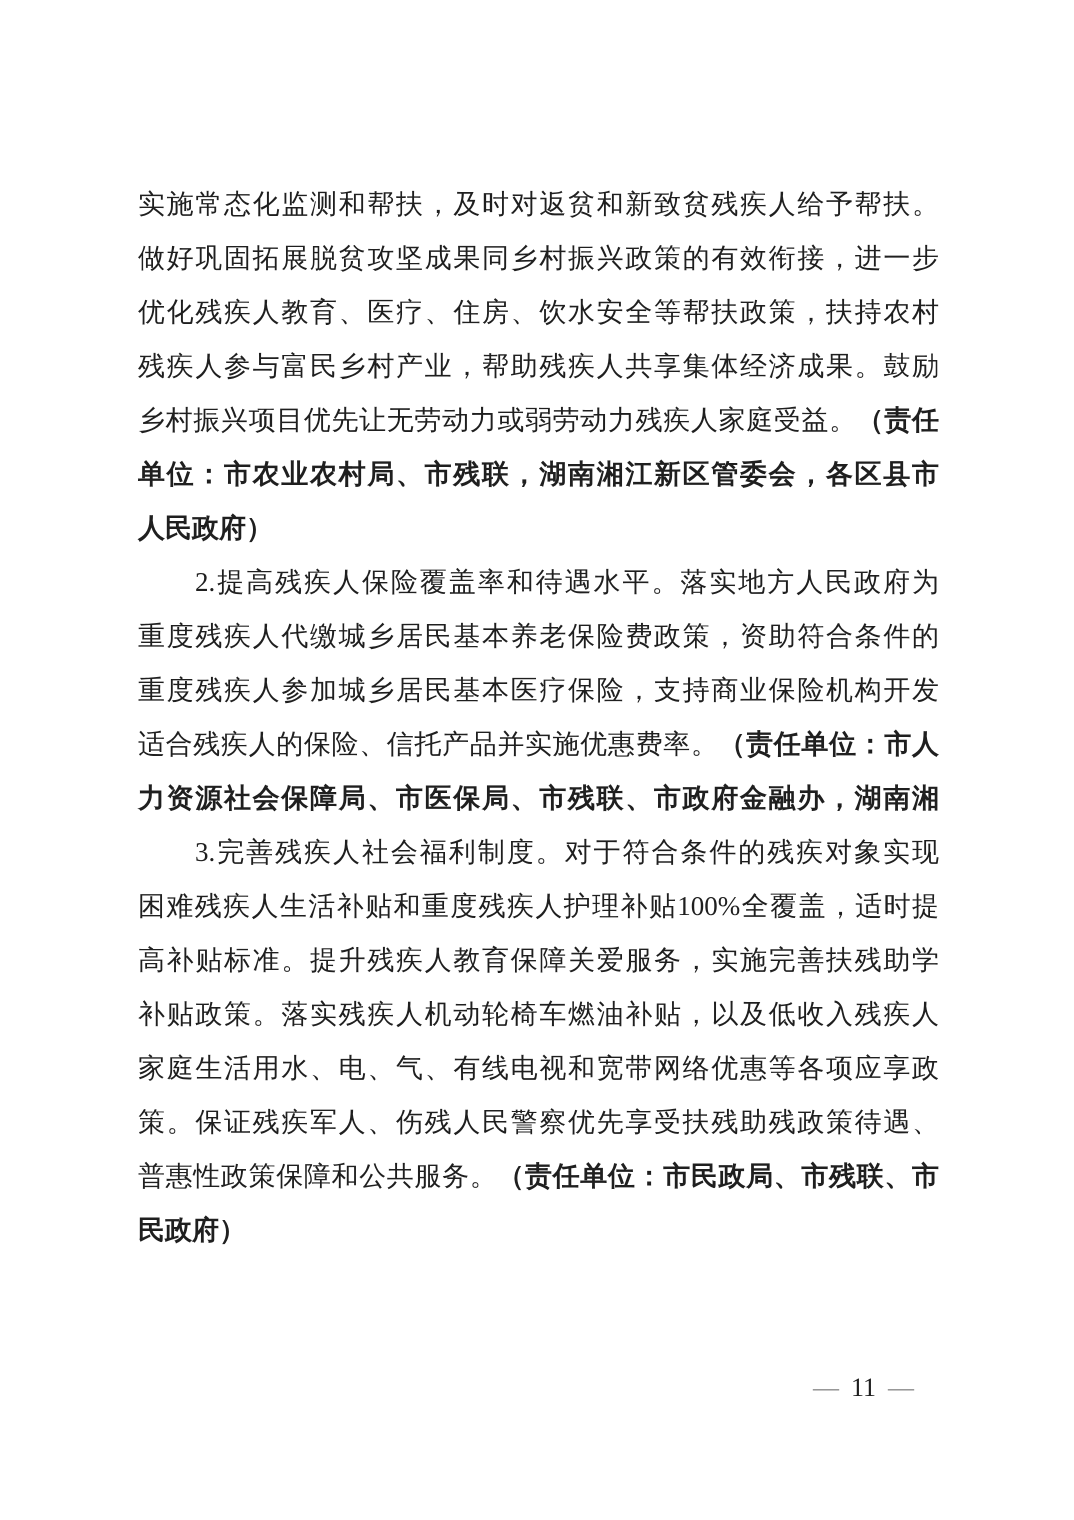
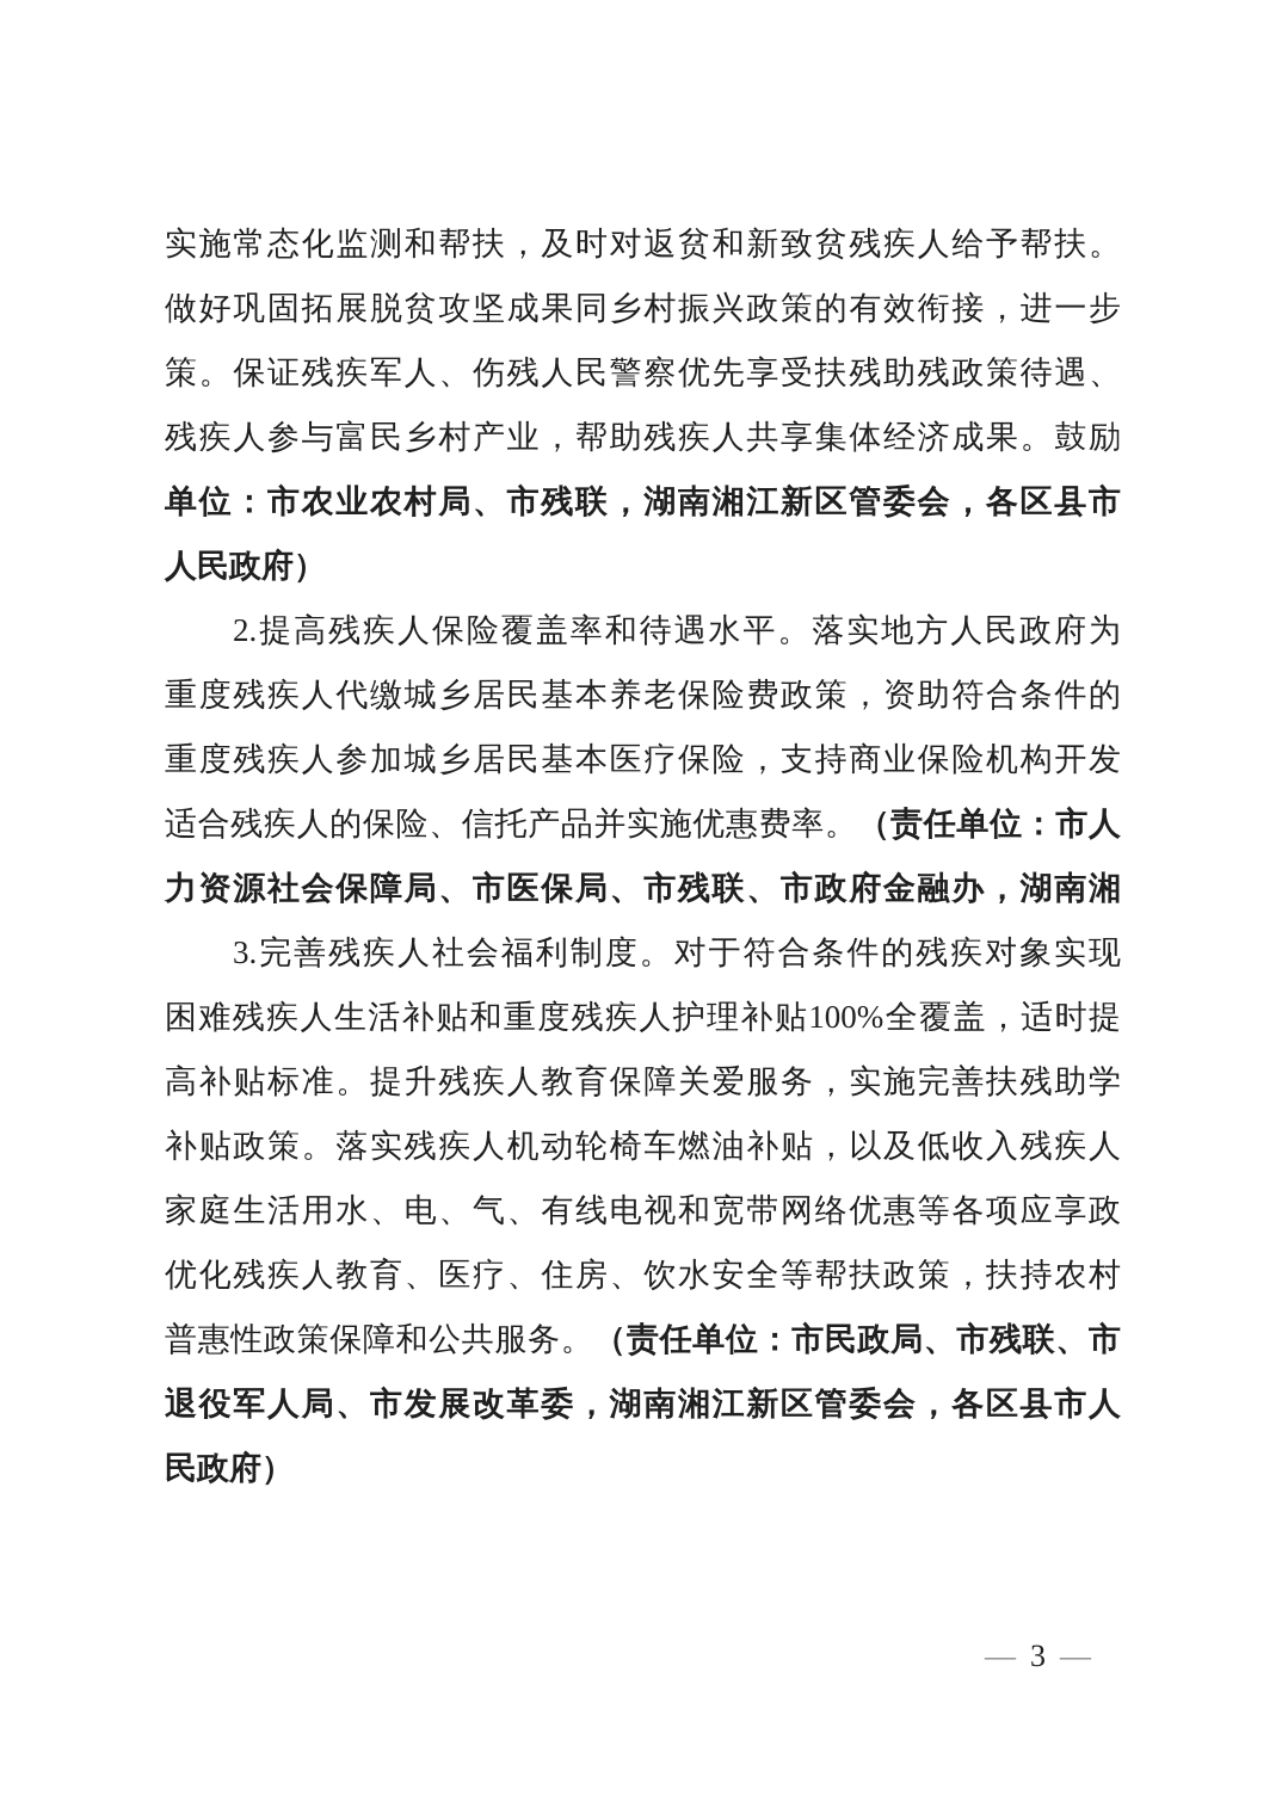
  实施常态化监测和帮扶，及时对返贫和新致贫残疾人给予帮扶。
  做好巩固拓展脱贫攻坚成果同乡村振兴政策的有效衔接，进一步
- 优化残疾人教育、医疗、住房、饮水安全等帮扶政策，扶持农村
+ 策。保证残疾军人、伤残人民警察优先享受扶残助残政策待遇、
  残疾人参与富民乡村产业，帮助残疾人共享集体经济成果。鼓励
- 乡村振兴项目优先让无劳动力或弱劳动力残疾人家庭受益。（责任
  单位：市农业农村局、市残联，湖南湘江新区管委会，各区县市
  人民政府）
  2.提高残疾人保险覆盖率和待遇水平。落实地方人民政府为
  重度残疾人代缴城乡居民基本养老保险费政策，资助符合条件的
  重度残疾人参加城乡居民基本医疗保险，支持商业保险机构开发
  适合残疾人的保险、信托产品并实施优惠费率。（责任单位：市人
  力资源社会保障局、市医保局、市残联、市政府金融办，湖南湘
  3.完善残疾人社会福利制度。对于符合条件的残疾对象实现
  困难残疾人生活补贴和重度残疾人护理补贴100%全覆盖，适时提
  高补贴标准。提升残疾人教育保障关爱服务，实施完善扶残助学
  补贴政策。落实残疾人机动轮椅车燃油补贴，以及低收入残疾人
  家庭生活用水、电、气、有线电视和宽带网络优惠等各项应享政
- 策。保证残疾军人、伤残人民警察优先享受扶残助残政策待遇、
+ 优化残疾人教育、医疗、住房、饮水安全等帮扶政策，扶持农村
  普惠性政策保障和公共服务。（责任单位：市民政局、市残联、市
+ 退役军人局、市发展改革委，湖南湘江新区管委会，各区县市人
  民政府）
- — 11 —
+ — 3 —
